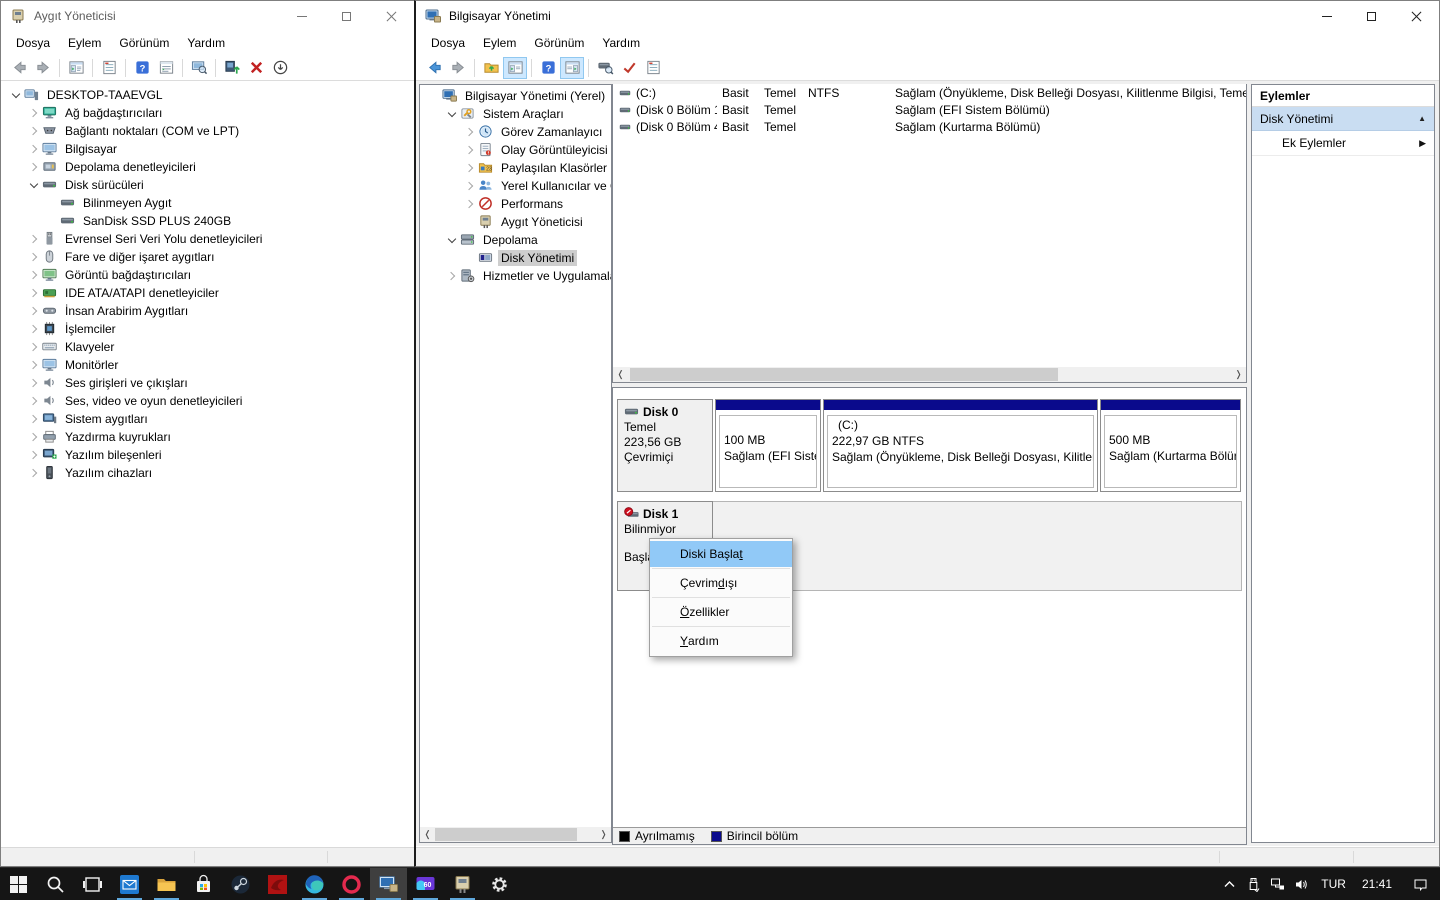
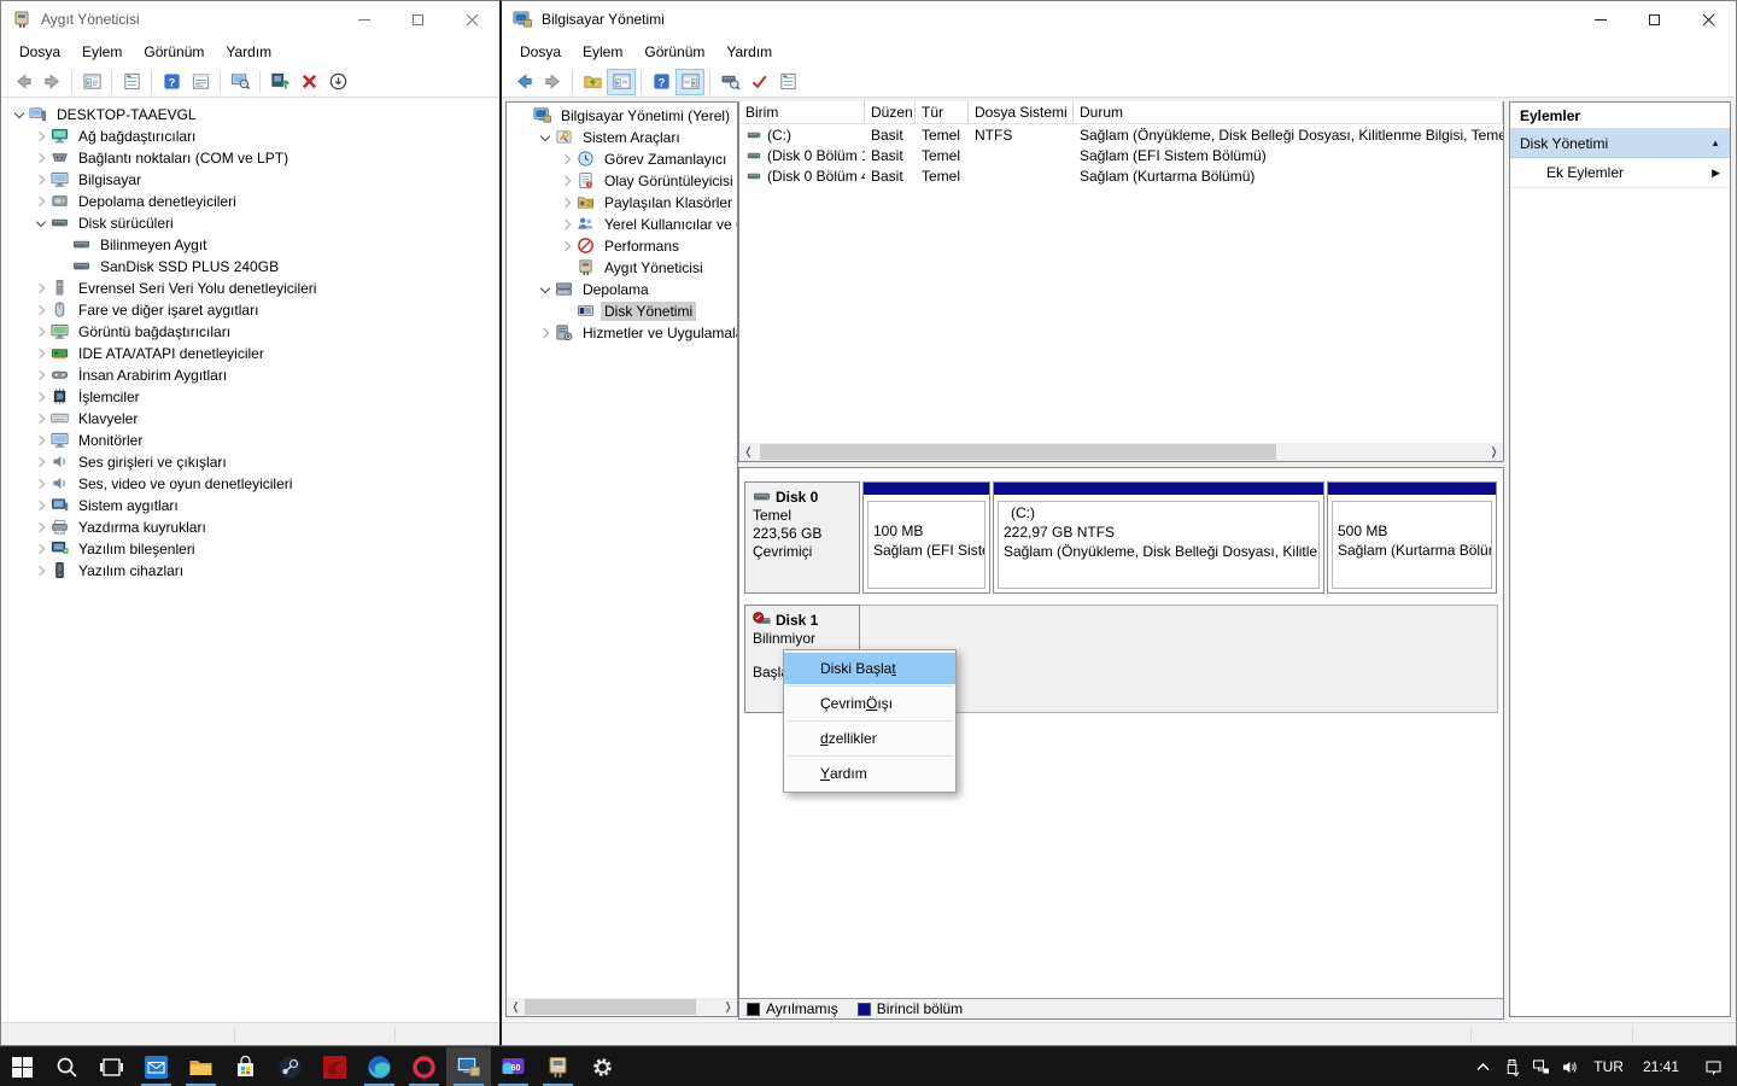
  Aygıt Yöneticisi
  Dosya
  Eylem
  Görünüm
  Yardım
  ?
  DESKTOP-TAAEVGL
  Ağ bağdaştırıcıları
  Bağlantı noktaları (COM ve LPT)
  Bilgisayar
  Depolama denetleyicileri
  Disk sürücüleri
  Bilinmeyen Aygıt
  SanDisk SSD PLUS 240GB
  Evrensel Seri Veri Yolu denetleyicileri
  Fare ve diğer işaret aygıtları
  Görüntü bağdaştırıcıları
  IDE ATA/ATAPI denetleyiciler
  İnsan Arabirim Aygıtları
  İşlemciler
  Klavyeler
  Monitörler
  Ses girişleri ve çıkışları
  Ses, video ve oyun denetleyicileri
  Sistem aygıtları
  Yazdırma kuyrukları
  Yazılım bileşenleri
  Yazılım cihazları
  Bilgisayar Yönetimi
  Dosya
  Eylem
  Görünüm
  Yardım
  ?
  ❬
  ❭
  Bilgisayar Yönetimi (Yerel)
  Sistem Araçları
  Görev Zamanlayıcı
  Olay Görüntüleyicisi
  Paylaşılan Klasörler
  Yerel Kullanıcılar ve
  Performans
  Aygıt Yöneticisi
  Depolama
  Disk Yönetimi
  Hizmetler ve Uygulamal
+ Birim
+ Düzen
+ Tür
+ Dosya Sistemi
+ Durum
  (C:)
  Basit
  Temel
  NTFS
  Sağlam (Önyükleme, Disk Belleği Dosyası, Kilitlenme Bilgisi, Teme
  (Disk 0 Bölüm
  Basit
  Temel
  Sağlam (EFI Sistem Bölümü)
  (Disk 0 Bölüm
  Basit
  Temel
  Sağlam (Kurtarma Bölümü)
  ❬
  ❭
  Disk 0
  Temel
  223,56 GB
  Çevrimiçi
  100 MB
  Sağlam (EFI Sist
  (C:)
  222,97 GB NTFS
  Sağlam (Önyükleme, Disk Belleği Dosyası, Kilitle
  500 MB
  Sağlam (Kurtarma Bölür
  Disk 1
  Bilinmiyor
  Ayrılmamış
  Birincil bölüm
  Eylemler
  Disk Yönetimi
  ▲
  Ek Eylemler
  ▶
  Diski Başla
  t
  Çevrim
- d
+ Ö
  ışı
- Ö
+ d
  zellikler
  Y
  ardım
  TUR
  21:41
